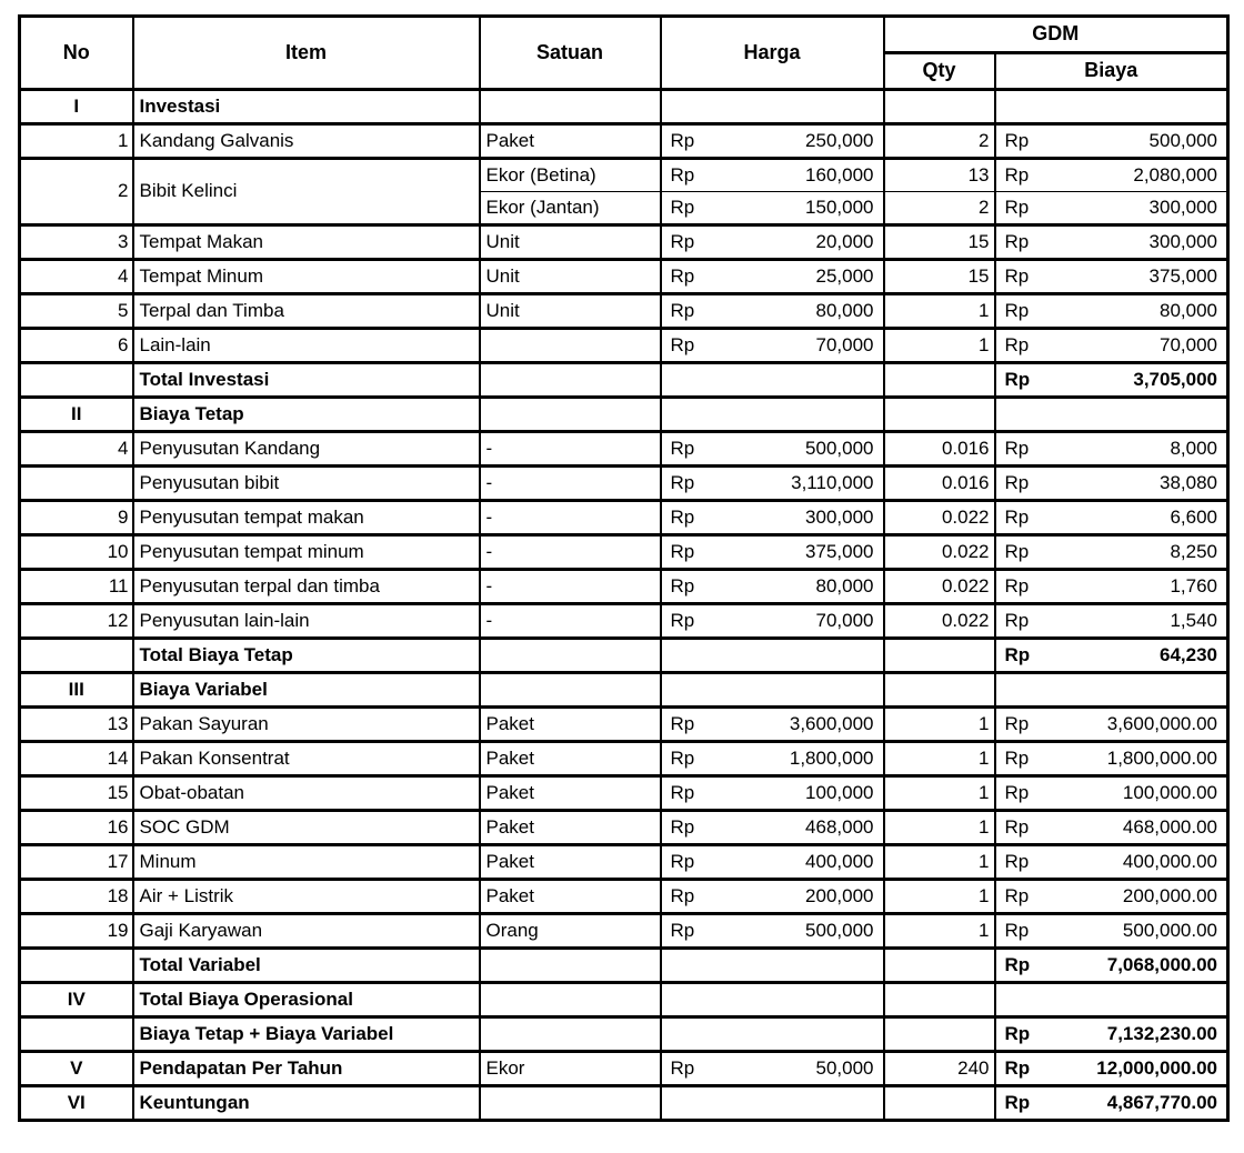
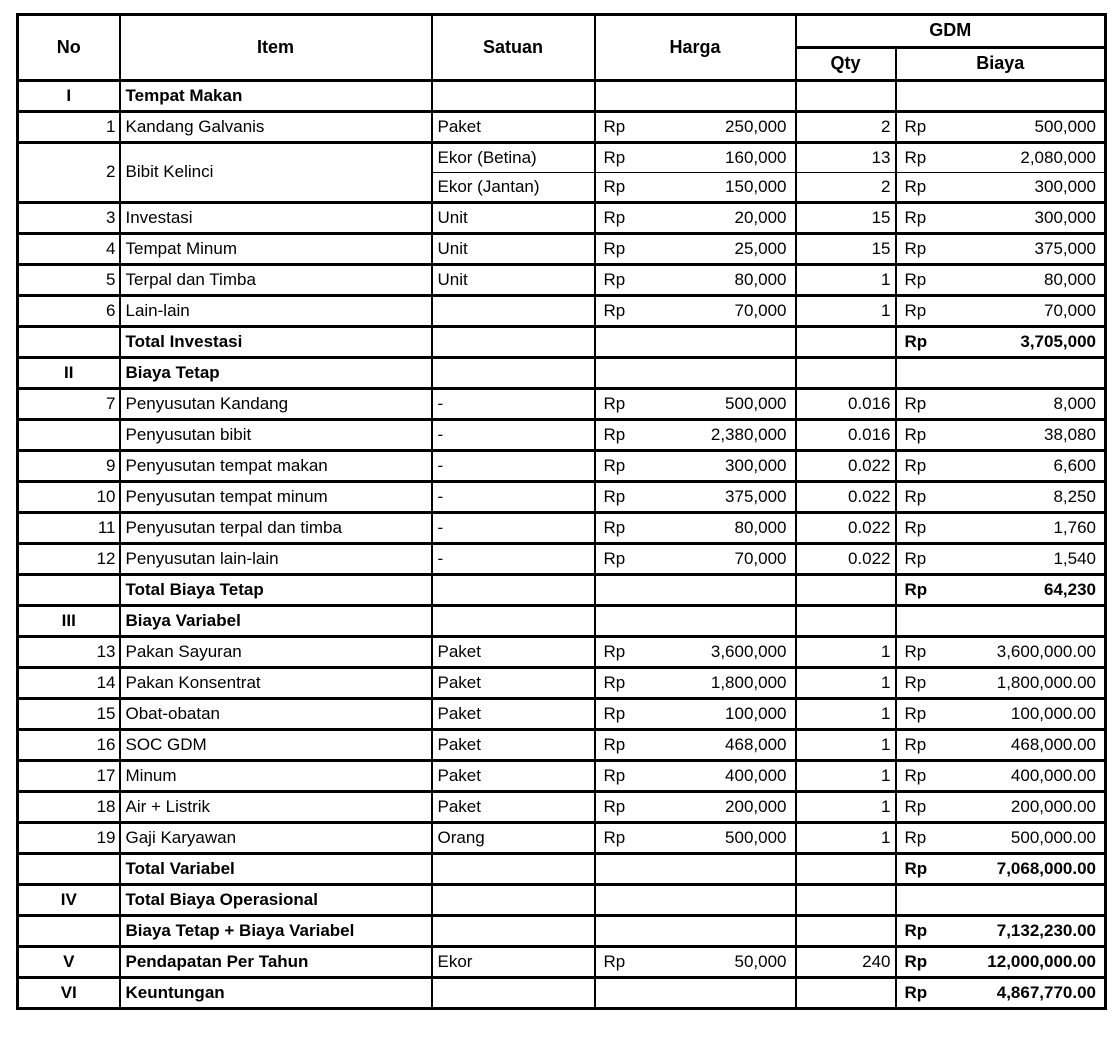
  No	Item	Satuan	Harga	GDM
  Qty	Biaya
- I	Investasi
+ I	Tempat Makan
  1	Kandang Galvanis	Paket	Rp 250,000	2	Rp 500,000
  2	Bibit Kelinci	Ekor (Betina)	Rp 160,000	13	Rp 2,080,000
  Ekor (Jantan)	Rp 150,000	2	Rp 300,000
- 3	Tempat Makan	Unit	Rp 20,000	15	Rp 300,000
+ 3	Investasi	Unit	Rp 20,000	15	Rp 300,000
  4	Tempat Minum	Unit	Rp 25,000	15	Rp 375,000
  5	Terpal dan Timba	Unit	Rp 80,000	1	Rp 80,000
  6	Lain-lain		Rp 70,000	1	Rp 70,000
  	Total Investasi				Rp 3,705,000
  II	Biaya Tetap
- 4	Penyusutan Kandang	-	Rp 500,000	0.016	Rp 8,000
+ 7	Penyusutan Kandang	-	Rp 500,000	0.016	Rp 8,000
- 	Penyusutan bibit	-	Rp 3,110,000	0.016	Rp 38,080
+ 	Penyusutan bibit	-	Rp 2,380,000	0.016	Rp 38,080
  9	Penyusutan tempat makan	-	Rp 300,000	0.022	Rp 6,600
  10	Penyusutan tempat minum	-	Rp 375,000	0.022	Rp 8,250
  11	Penyusutan terpal dan timba	-	Rp 80,000	0.022	Rp 1,760
  12	Penyusutan lain-lain	-	Rp 70,000	0.022	Rp 1,540
  	Total Biaya Tetap				Rp 64,230
  III	Biaya Variabel
  13	Pakan Sayuran	Paket	Rp 3,600,000	1	Rp 3,600,000.00
  14	Pakan Konsentrat	Paket	Rp 1,800,000	1	Rp 1,800,000.00
  15	Obat-obatan	Paket	Rp 100,000	1	Rp 100,000.00
  16	SOC GDM	Paket	Rp 468,000	1	Rp 468,000.00
  17	Minum	Paket	Rp 400,000	1	Rp 400,000.00
  18	Air + Listrik	Paket	Rp 200,000	1	Rp 200,000.00
  19	Gaji Karyawan	Orang	Rp 500,000	1	Rp 500,000.00
  	Total Variabel				Rp 7,068,000.00
  IV	Total Biaya Operasional
  	Biaya Tetap + Biaya Variabel				Rp 7,132,230.00
  V	Pendapatan Per Tahun	Ekor	Rp 50,000	240	Rp 12,000,000.00
  VI	Keuntungan				Rp 4,867,770.00
